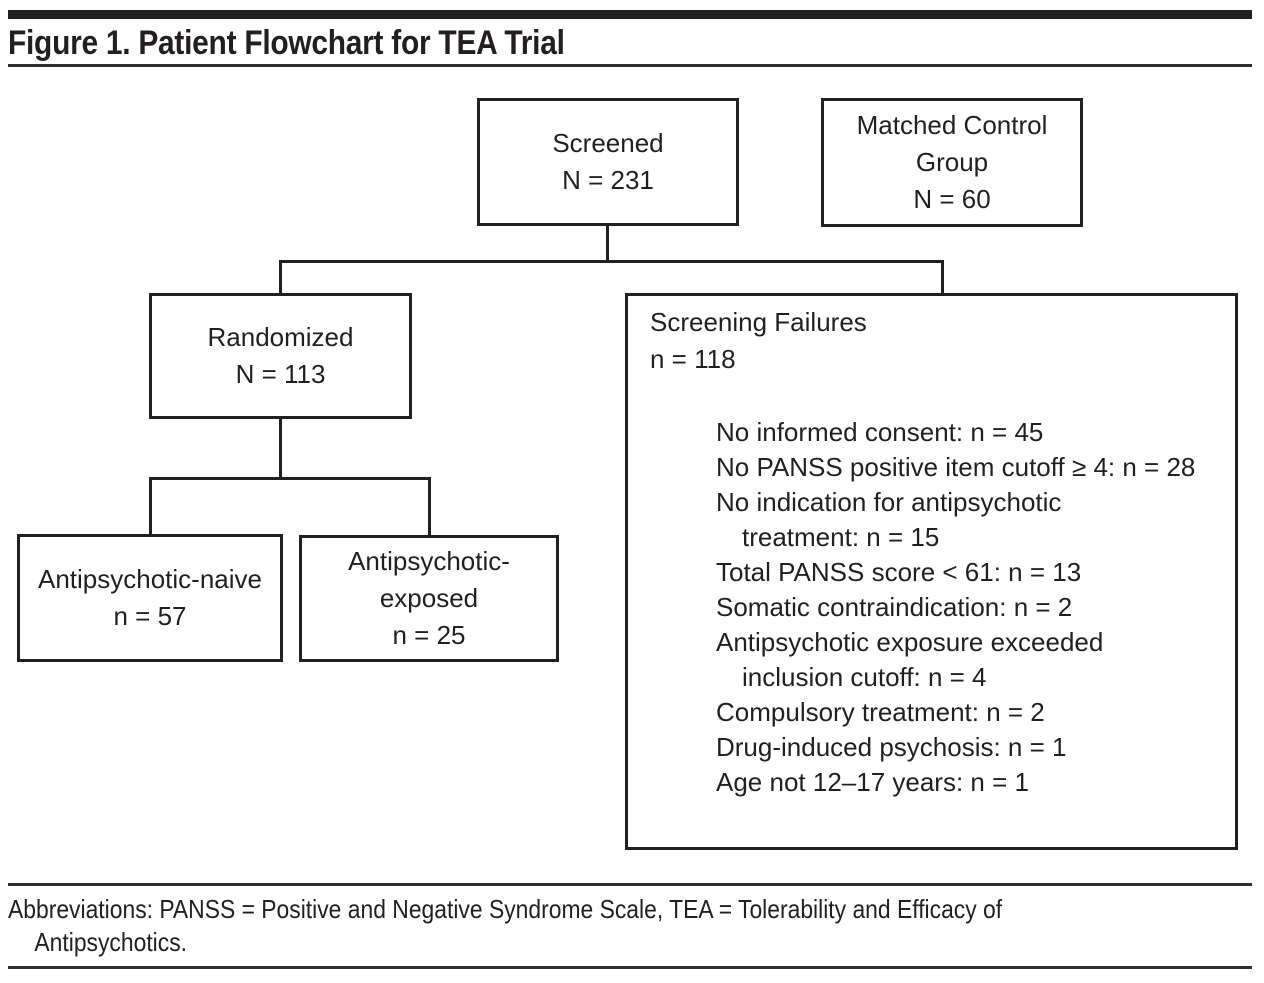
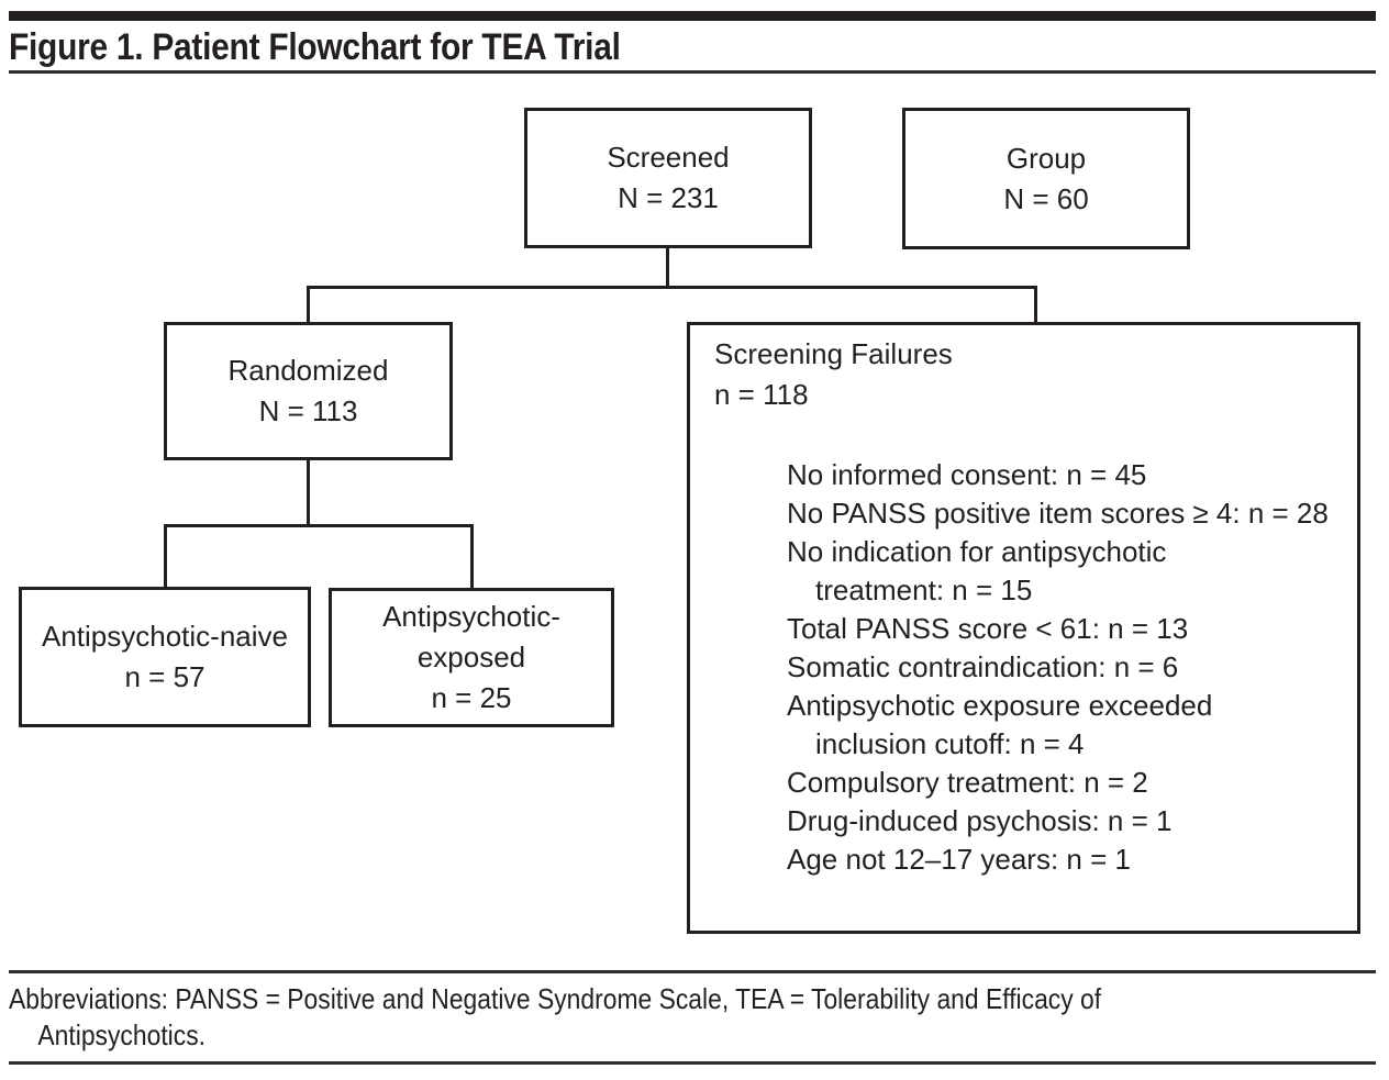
  Figure 1. Patient Flowchart for TEA Trial
  Screened
  N = 231
- Matched Control
  Group
  N = 60
  Randomized
  N = 113
  Antipsychotic-naive
  n = 57
  Antipsychotic-
  exposed
  n = 25
  Screening Failures
  n = 118
  No informed consent: n = 45
- No PANSS positive item cutoff ≥ 4: n = 28
+ No PANSS positive item scores ≥ 4: n = 28
  No indication for antipsychotic
  treatment: n = 15
  Total PANSS score < 61: n = 13
- Somatic contraindication: n = 2
+ Somatic contraindication: n = 6
  Antipsychotic exposure exceeded
  inclusion cutoff: n = 4
  Compulsory treatment: n = 2
  Drug-induced psychosis: n = 1
  Age not 12–17 years: n = 1
  Abbreviations: PANSS = Positive and Negative Syndrome Scale, TEA = Tolerability and Efficacy of
  Antipsychotics.
